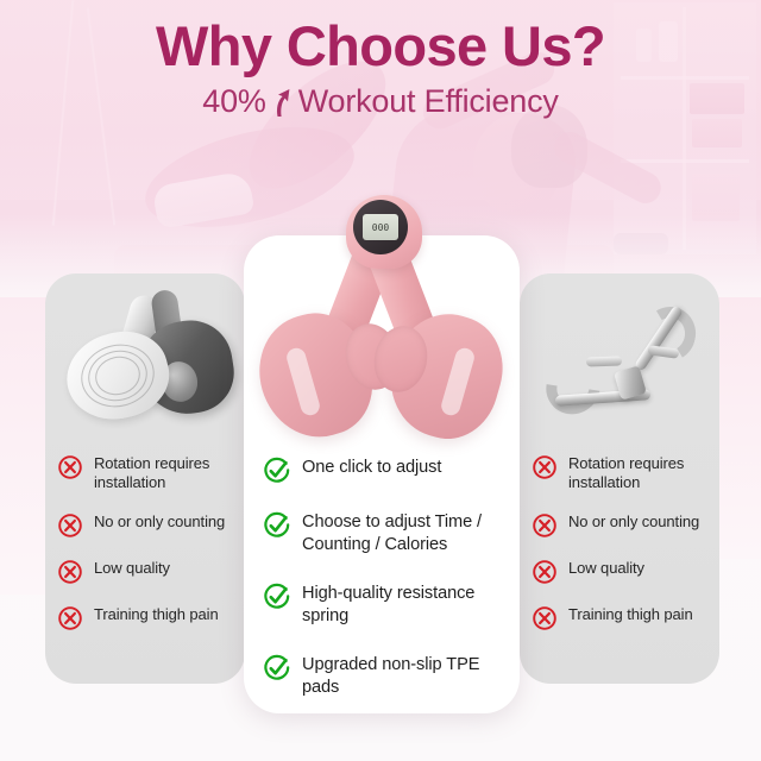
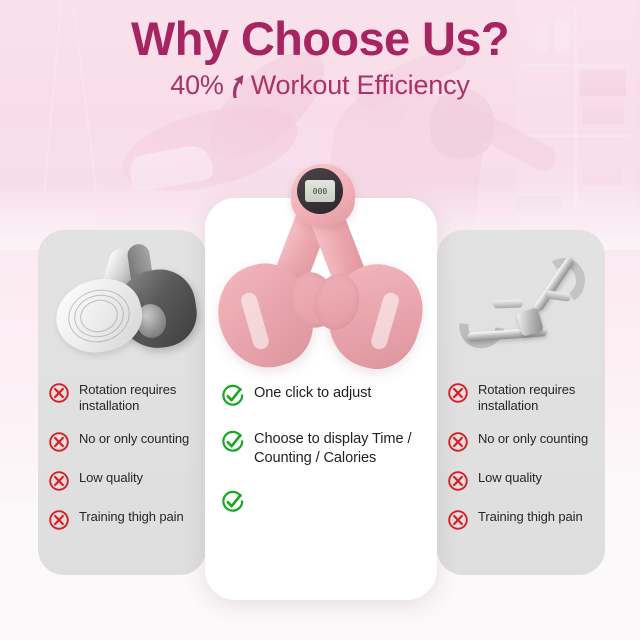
  Why Choose Us?
  40%
  Workout Efficiency
  Rotation requires installation
  No or only counting
  Low quality
  Training thigh pain
  Rotation requires installation
  No or only counting
  Low quality
  Training thigh pain
  000
  One click to adjust
- Choose to adjust Time / Counting / Calories
+ Choose to display Time / Counting / Calories
- High-quality resistance spring
- Upgraded non-slip TPE pads
